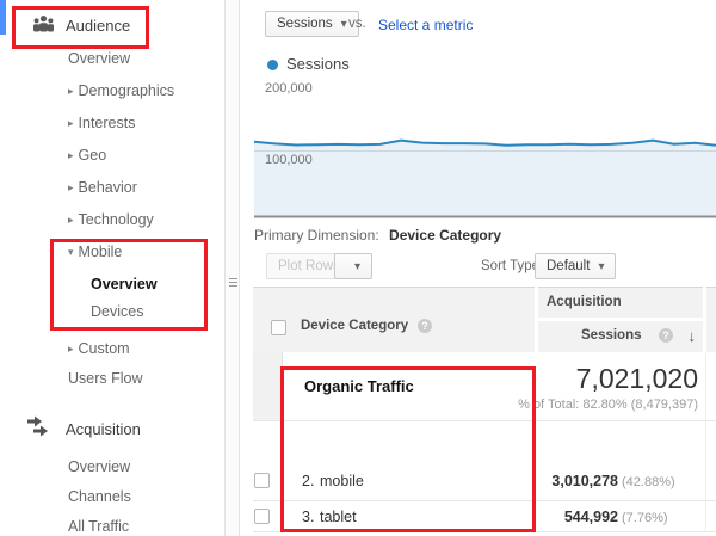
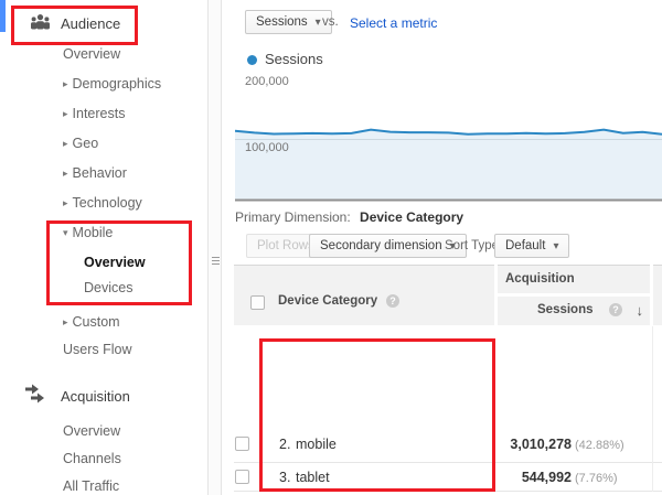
  Audience
  Overview
  ▸ Demographics
  ▸ Interests
  ▸ Geo
  ▸ Behavior
  ▸ Technology
  ▾ Mobile
  Overview
  Devices
  ▸ Custom
  Users Flow
  Acquisition
  Overview
  Channels
  All Traffic
  Sessions
  ▾
  vs.
  Select a metric
  Sessions
  200,000
  100,000
  Primary Dimension: Device Category
  Plot Row
+ Secondary dimension
  ▾
  Sort Typ
  Default
  ▾
  Device Category
  ?
  Acquisition
  Sessions
  ?
  ↓
- Organic Traffic
- 7,021,020
- % of Total: 82.80% (8,479,397)
  2.
  mobile
  3,010,278
  (42.88%)
  3.
  tablet
  544,992
  (7.76%)
